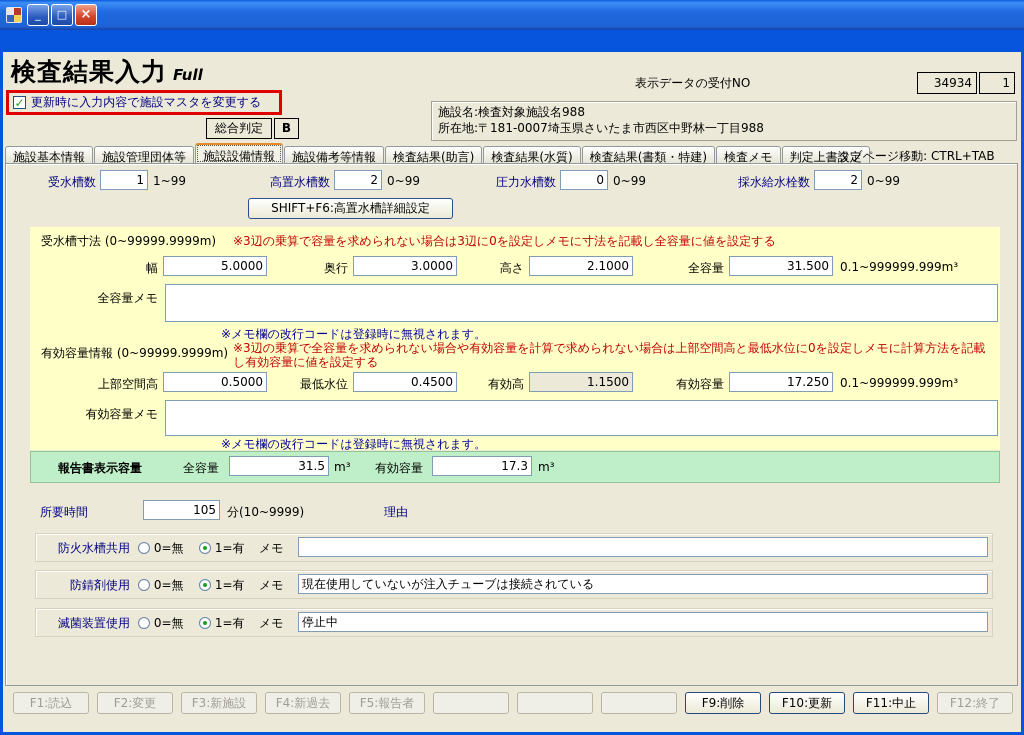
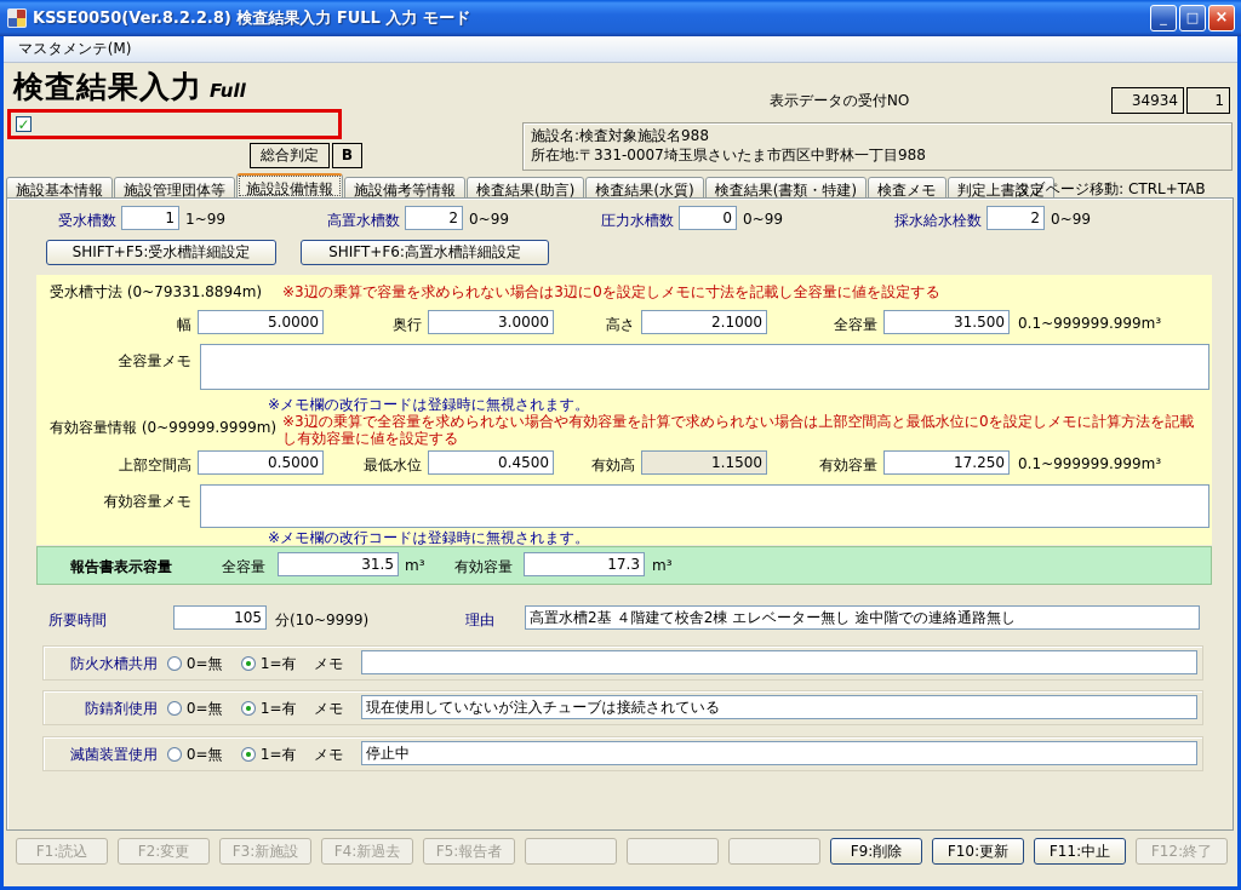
+ KSSE0050(Ver.8.2.2.8) 検査結果入力 FULL 入力 モード
  _
  □
  ×
+ マスタメンテ(M)
  検査結果入力 Full
  表示データの受付NO
  34934
  1
  ✓
- 更新時に入力内容で施設マスタを変更する
  総合判定
  B
  施設名:検査対象施設名988
- 所在地:〒181-0007埼玉県さいたま市西区中野林一丁目988
+ 所在地:〒331-0007埼玉県さいたま市西区中野林一丁目988
  施設基本情報
  施設管理団体等
  施設設備情報
  施設備考等情報
  検査結果(助言)
  検査結果(水質)
  検査結果(書類・特建)
  検査メモ
  判定上書設定
  タブページ移動: CTRL+TAB
  受水槽数
  1
  1~99
  高置水槽数
  2
  0~99
  圧力水槽数
  0
  0~99
  採水給水栓数
  2
  0~99
+ SHIFT+F5:受水槽詳細設定
  SHIFT+F6:高置水槽詳細設定
- 受水槽寸法 (0~99999.9999m)
+ 受水槽寸法 (0~79331.8894m)
  ※3辺の乗算で容量を求められない場合は3辺に0を設定しメモに寸法を記載し全容量に値を設定する
  幅
  5.0000
  奥行
  3.0000
  高さ
  2.1000
  全容量
  31.500
  0.1~999999.999m³
  全容量メモ
  ※メモ欄の改行コードは登録時に無視されます。
  有効容量情報 (0~99999.9999m)
  ※3辺の乗算で全容量を求められない場合や有効容量を計算で求められない場合は上部空間高と最低水位に0を設定しメモに計算方法を記載し有効容量に値を設定する
  上部空間高
  0.5000
  最低水位
  0.4500
  有効高
  1.1500
  有効容量
  17.250
  0.1~999999.999m³
  有効容量メモ
  ※メモ欄の改行コードは登録時に無視されます。
  報告書表示容量
  全容量
  31.5
  m³
  有効容量
  17.3
  m³
  所要時間
  105
  分(10~9999)
  理由
+ 高置水槽2基 ４階建て校舎2棟 エレベーター無し 途中階での連絡通路無し
  防火水槽共用
  0=無
  1=有
  メモ
  防錆剤使用
  0=無
  1=有
  メモ
  現在使用していないが注入チューブは接続されている
  滅菌装置使用
  0=無
  1=有
  メモ
  停止中
  F1:読込
  F2:変更
  F3:新施設
  F4:新過去
  F5:報告者
  F9:削除
  F10:更新
  F11:中止
  F12:終了
